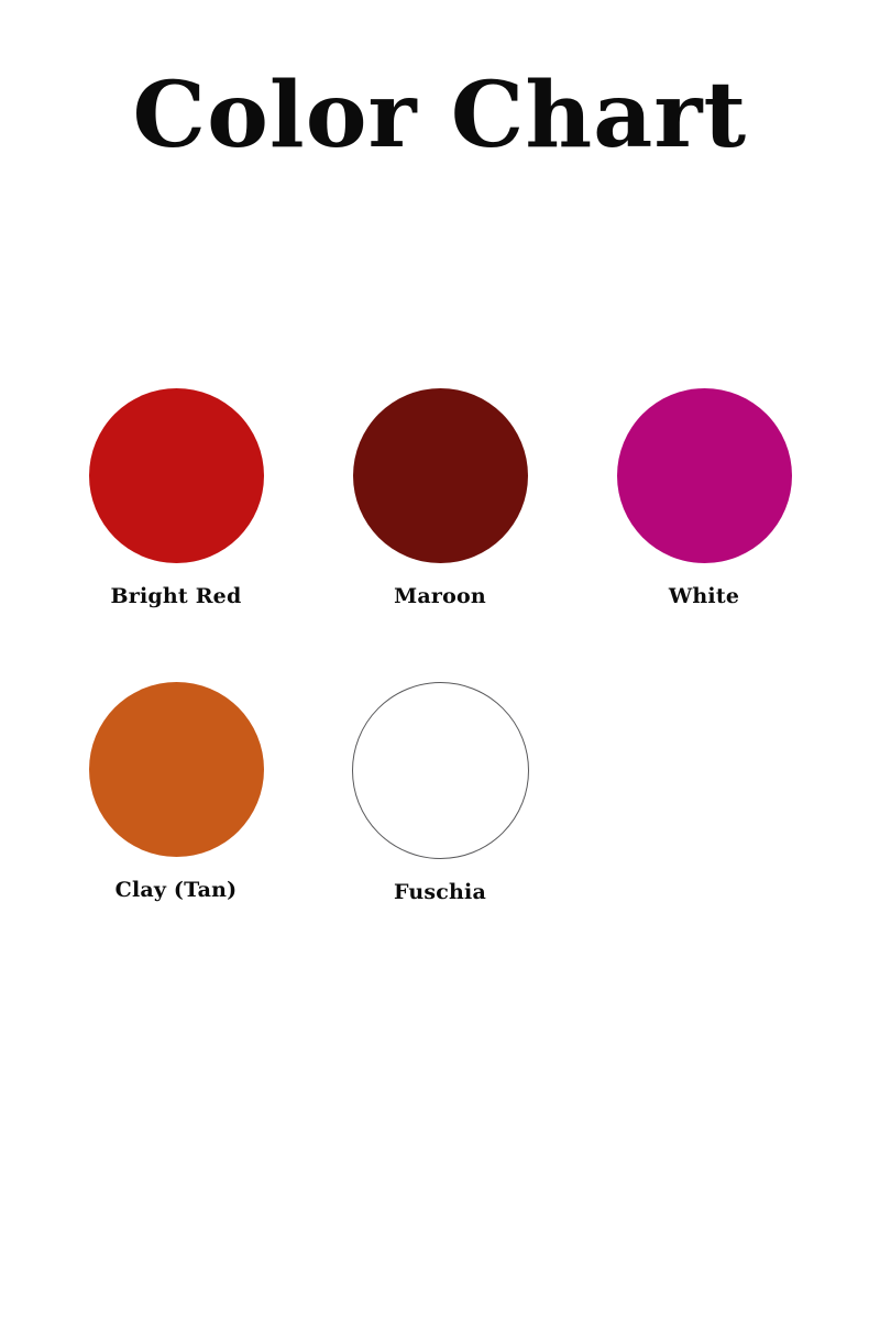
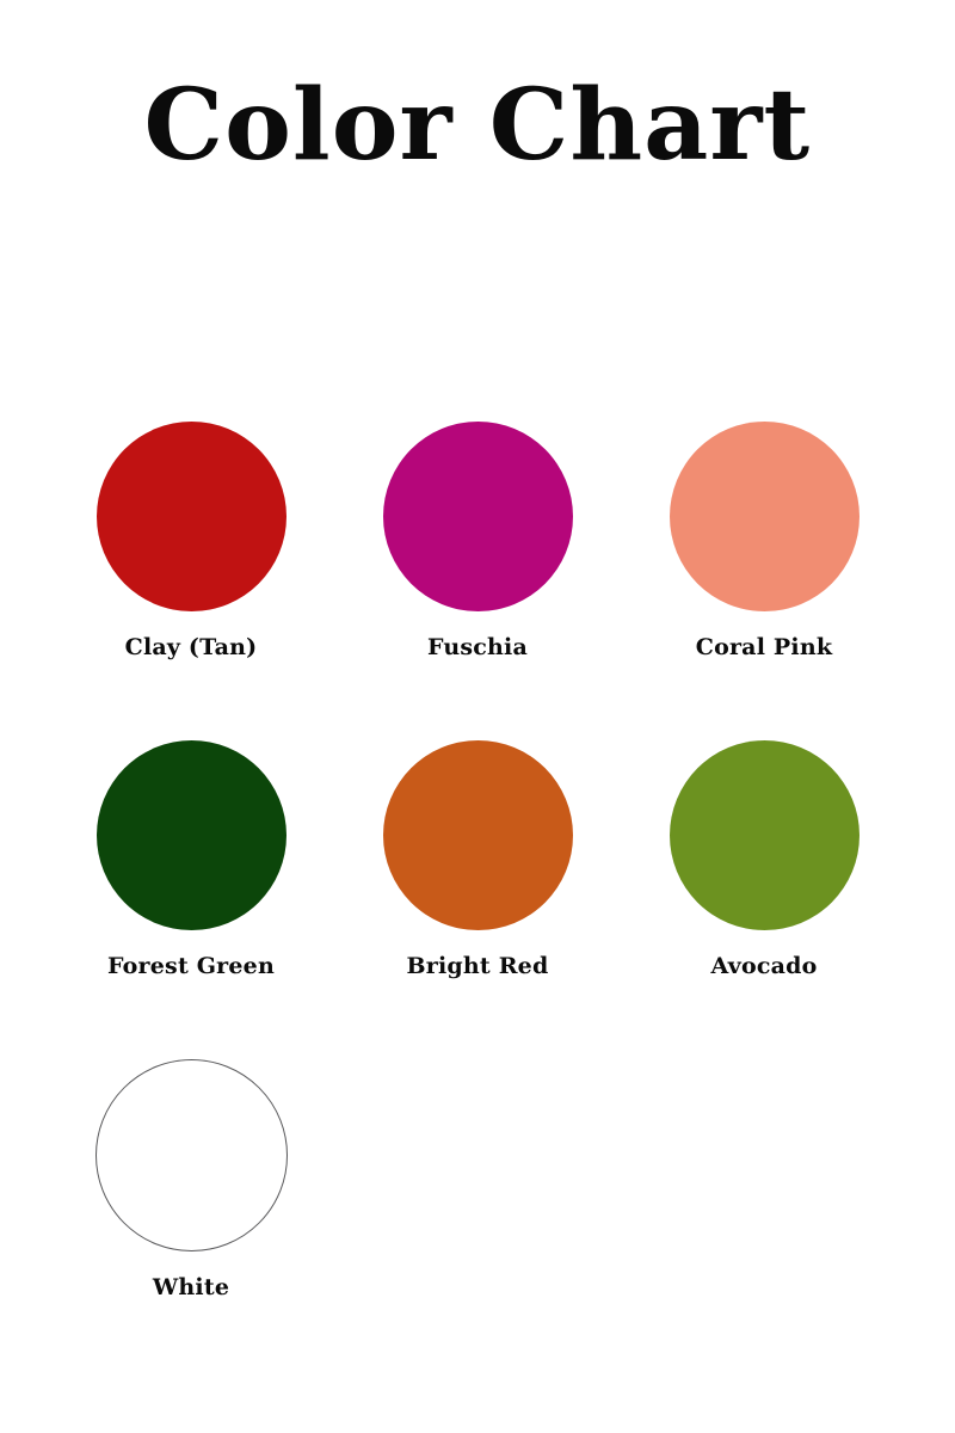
  Color Chart
- Bright Red
+ Clay (Tan)
- Maroon
- White
+ Fuschia
+ Coral Pink
+ Forest Green
- Clay (Tan)
+ Bright Red
+ Avocado
- Fuschia
+ White
